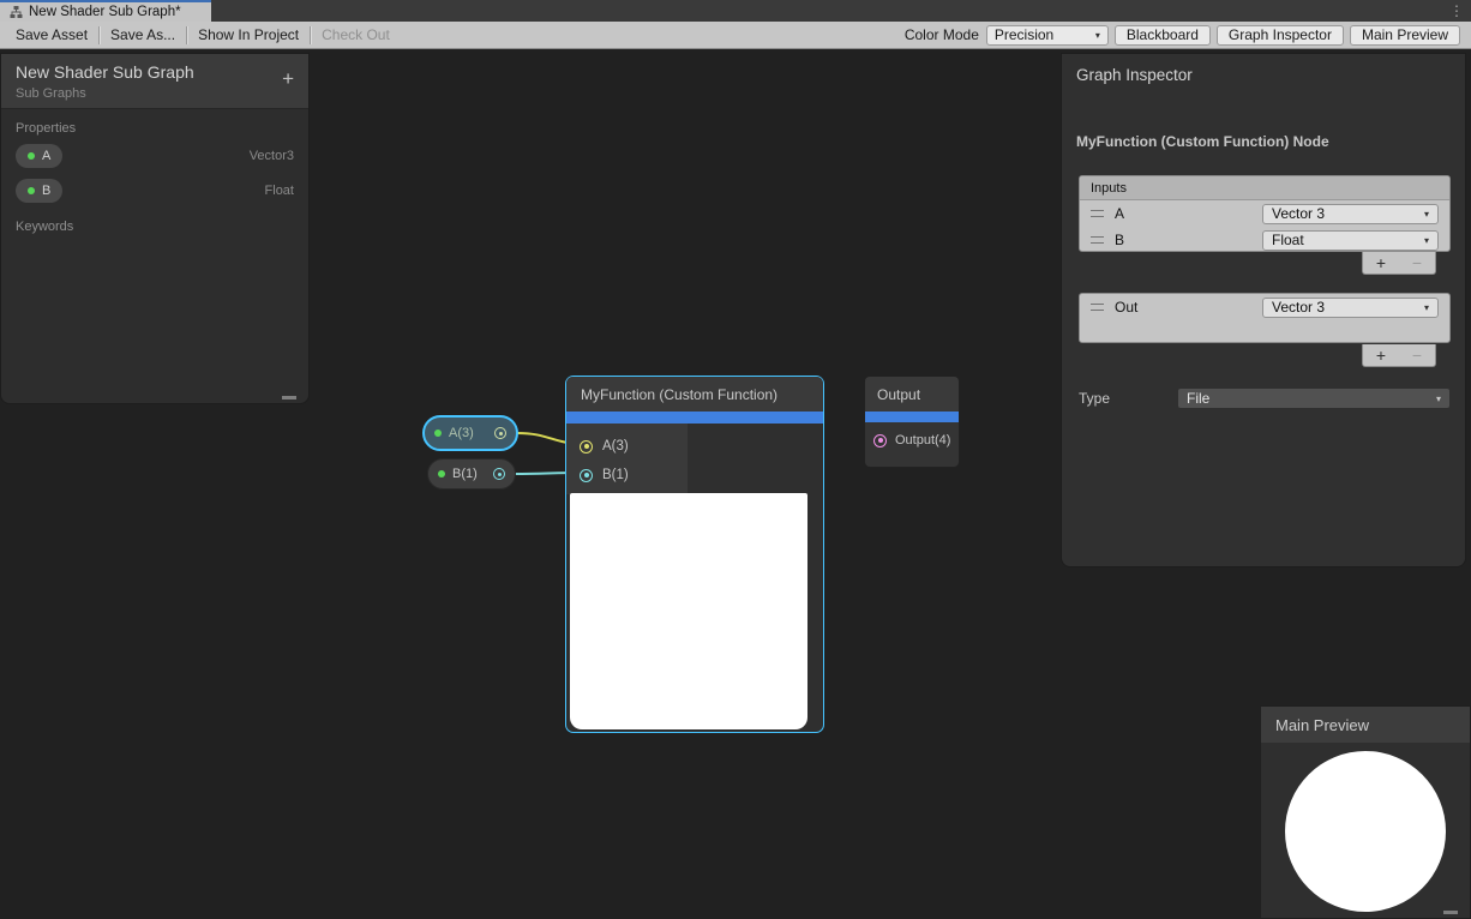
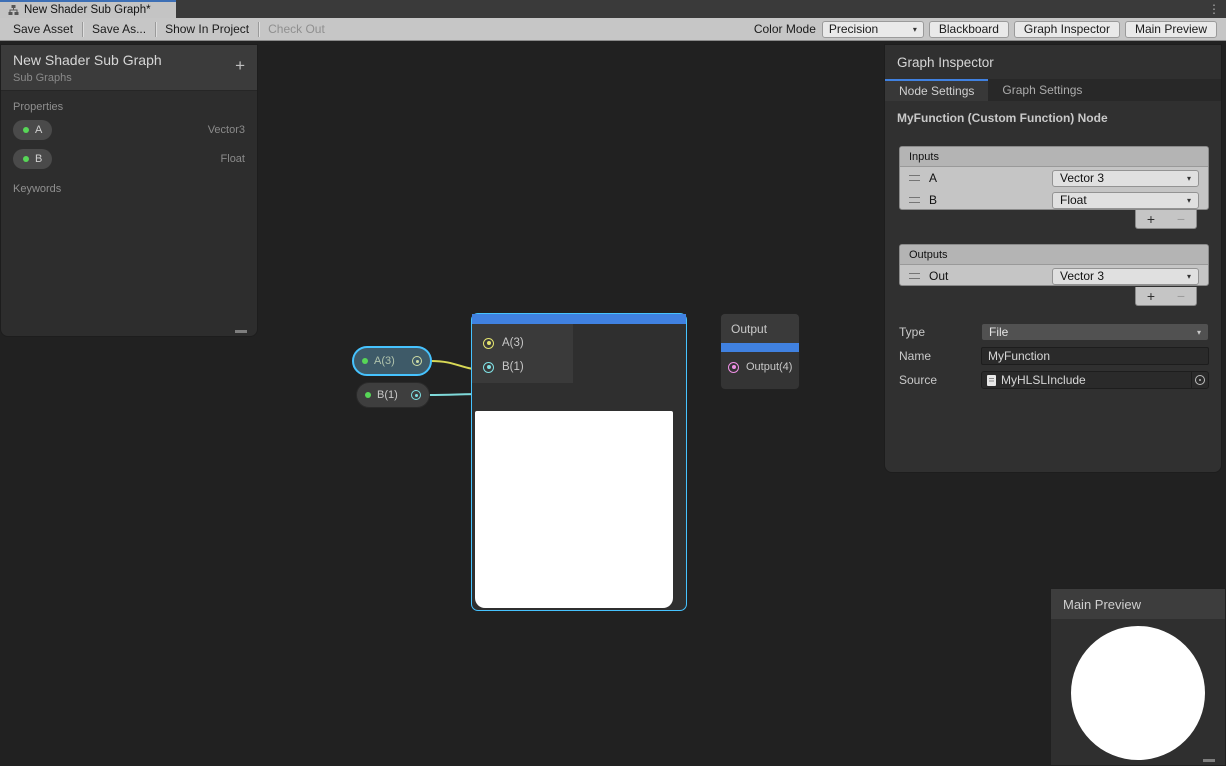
  New Shader Sub Graph*
  ⋮
  Save Asset
  Save As...
  Show In Project
  Check Out
  Color Mode
  Precision
  ▾
  Blackboard
  Graph Inspector
  Main Preview
  New Shader Sub Graph
  Sub Graphs
  +
  Properties
  A
  Vector3
  B
  Float
  Keywords
  A(3)
  B(1)
- MyFunction (Custom Function)
  A(3)
  B(1)
  Output
  Output(4)
  Graph Inspector
+ Node Settings
+ Graph Settings
  MyFunction (Custom Function) Node
  Inputs
  A
  Vector 3
  ▾
  B
  Float
  ▾
  +
  −
+ Outputs
  Out
  Vector 3
  ▾
  +
  −
  Type
  File
  ▾
+ Name
+ MyFunction
+ Source
+ MyHLSLInclude
  Main Preview
